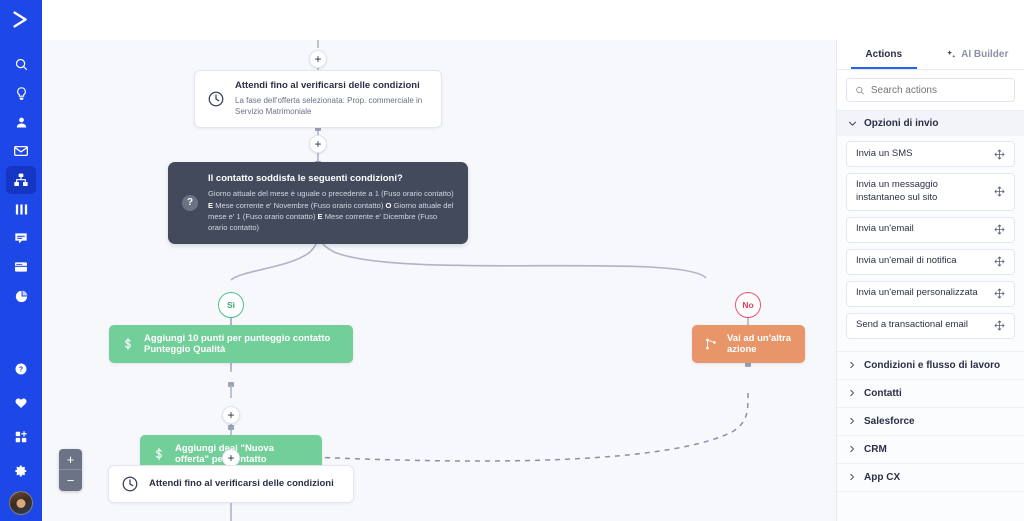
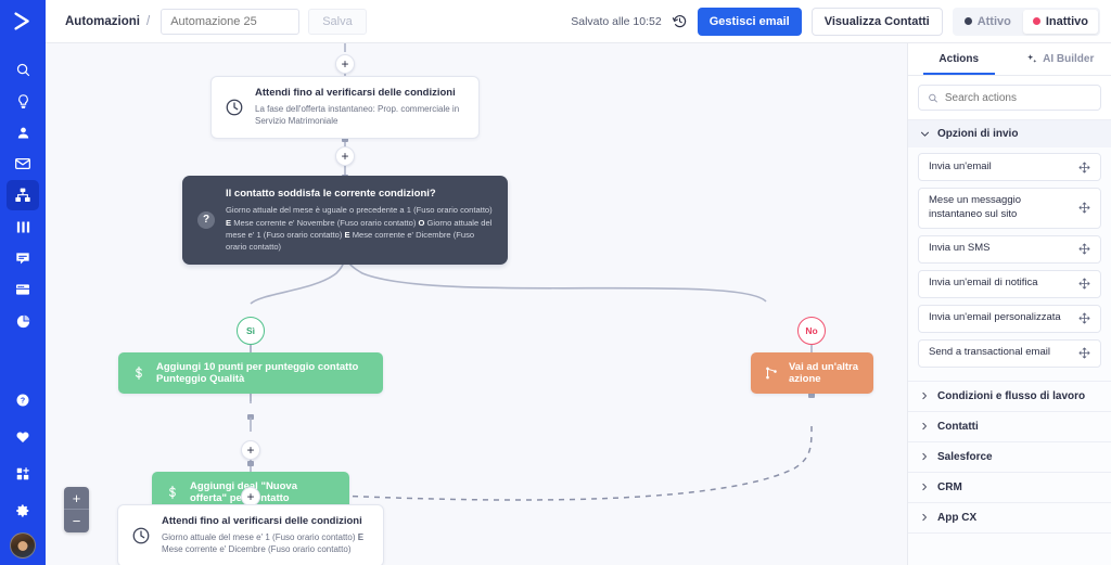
+ Automazioni
+ /
+ Automazione 25
+ Salva
+ Salvato alle 10:52
+ Gestisci email
+ Visualizza Contatti
+ Attivo
+ Inattivo
  +
  Attendi fino al verificarsi delle condizioni
- La fase dell'offerta selezionata: Prop. commerciale in Servizio Matrimoniale
+ La fase dell'offerta instantaneo: Prop. commerciale in Servizio Matrimoniale
  +
  ?
- Il contatto soddisfa le seguenti condizioni?
+ Il contatto soddisfa le corrente condizioni?
  Giorno attuale del mese è uguale o precedente a 1 (Fuso orario contatto) E Mese corrente e' Novembre (Fuso orario contatto) O Giorno attuale del mese e' 1 (Fuso orario contatto) E Mese corrente e' Dicembre (Fuso orario contatto)
  Sì
  No
  Aggiungi 10 punti per punteggio contatto Punteggio Qualità
  +
  Aggiungi dl "Nuova offerta" pentatto
  +
  Vai ad un'altra azione
  Attendi fino al verificarsi delle condizioni
+ Giorno attuale del mese e' 1 (Fuso orario contatto) E Mese corrente e' Dicembre (Fuso orario contatto)
  +
  −
  Actions
  AI Builder
  Search actions
  Opzioni di invio
- Invia un SMS
+ Invia un'email
- Invia un messaggio instantaneo sul sito
+ Mese un messaggio instantaneo sul sito
- Invia un'email
+ Invia un SMS
  Invia un'email di notifica
  Invia un'email personalizzata
  Send a transactional email
  Condizioni e flusso di lavoro
  Contatti
  Salesforce
  CRM
  App CX
